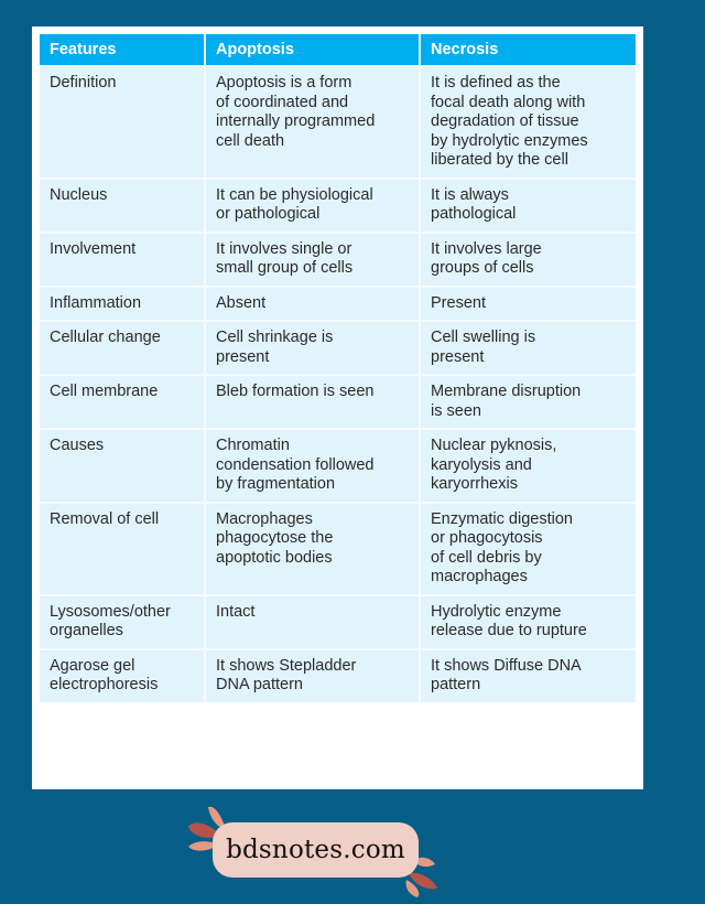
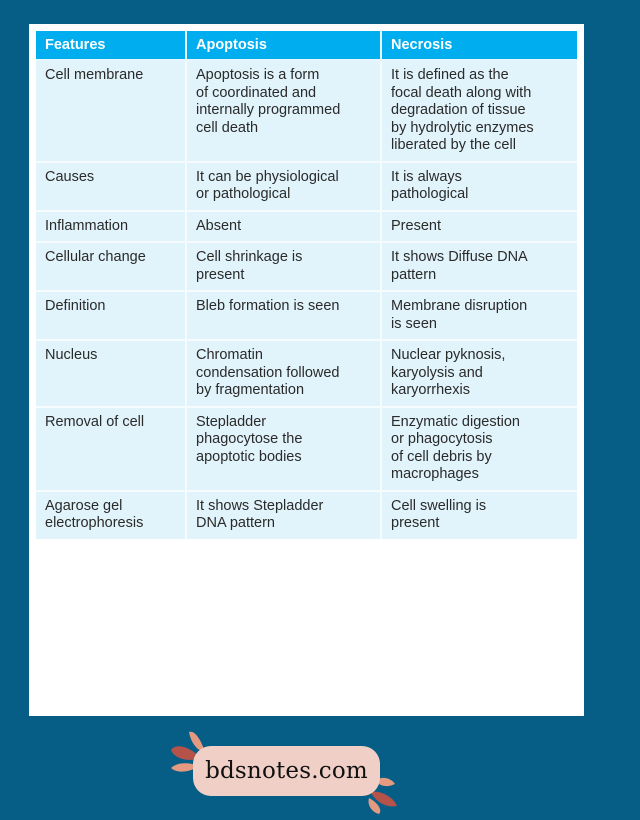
  Features	Apoptosis	Necrosis
- Definition	Apoptosis is a form of coordinated and internally programmed cell death	It is defined as the focal death along with degradation of tissue by hydrolytic enzymes liberated by the cell
+ Cell membrane	Apoptosis is a form of coordinated and internally programmed cell death	It is defined as the focal death along with degradation of tissue by hydrolytic enzymes liberated by the cell
- Nucleus	It can be physiological or pathological	It is always pathological
+ Causes	It can be physiological or pathological	It is always pathological
- Involvement	It involves single or small group of cells	It involves large groups of cells
  Inflammation	Absent	Present
- Cellular change	Cell shrinkage is present	Cell swelling is present
+ Cellular change	Cell shrinkage is present	It shows Diffuse DNA pattern
- Cell membrane	Bleb formation is seen	Membrane disruption is seen
+ Definition	Bleb formation is seen	Membrane disruption is seen
- Causes	Chromatin condensation followed by fragmentation	Nuclear pyknosis, karyolysis and karyorrhexis
+ Nucleus	Chromatin condensation followed by fragmentation	Nuclear pyknosis, karyolysis and karyorrhexis
- Removal of cell	Macrophages phagocytose the apoptotic bodies	Enzymatic digestion or phagocytosis of cell debris by macrophages
+ Removal of cell	Stepladder phagocytose the apoptotic bodies	Enzymatic digestion or phagocytosis of cell debris by macrophages
- Lysosomes/other organelles	Intact	Hydrolytic enzyme release due to rupture
- Agarose gel electrophoresis	It shows Stepladder DNA pattern	It shows Diffuse DNA pattern
+ Agarose gel electrophoresis	It shows Stepladder DNA pattern	Cell swelling is present
  bdsnotes.com
